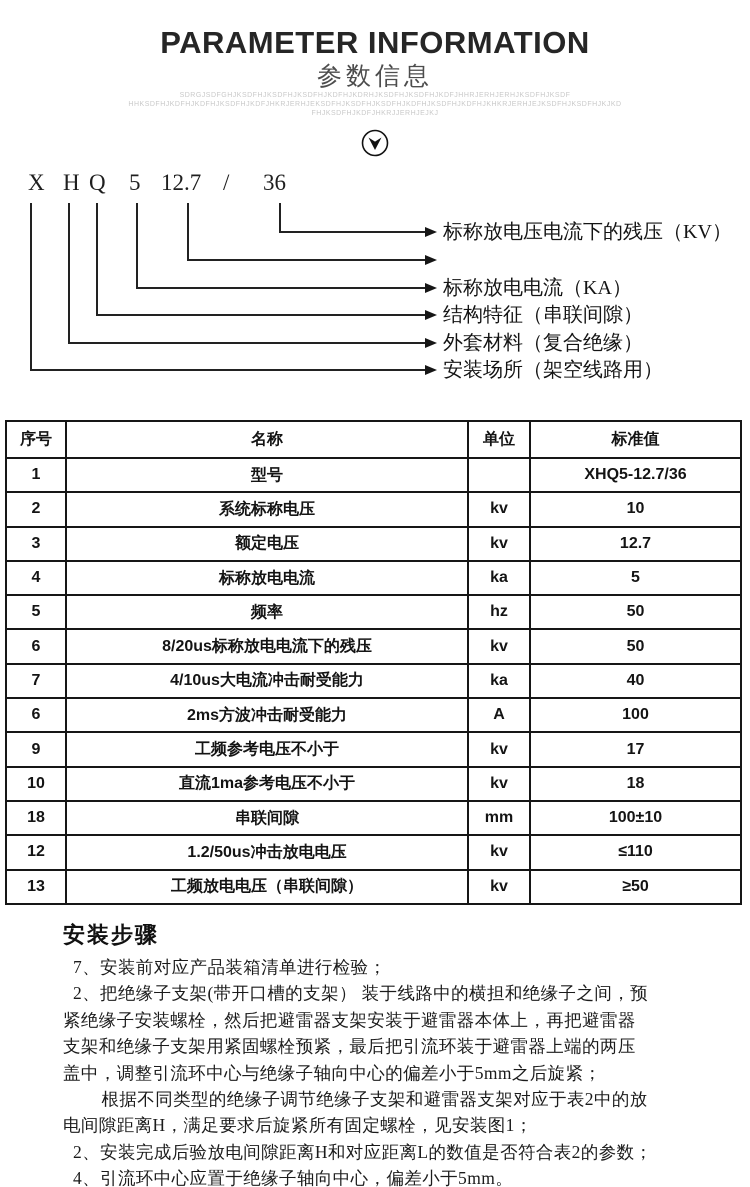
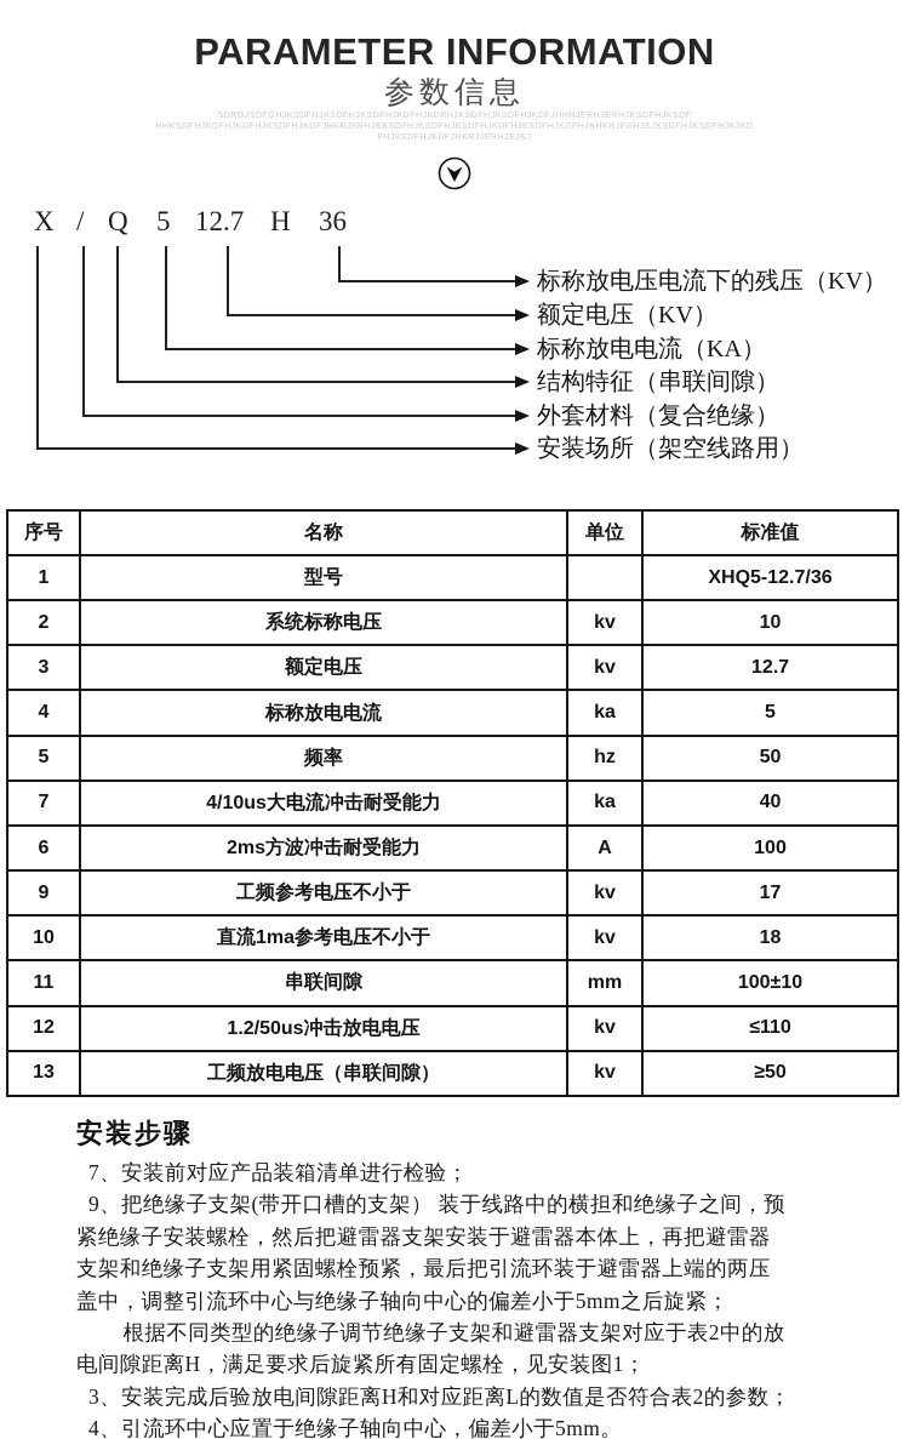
  PARAMETER INFORMATION
  参数信息
  X
- H
+ /
  Q
  5
  12.7
- /
+ H
  36
  标称放电压电流下的残压（KV）
+ 额定电压（KV）
  标称放电电流（KA）
  结构特征（串联间隙）
  外套材料（复合绝缘）
  安装场所（架空线路用）
  序号	名称	单位	标准值
  1	型号		XHQ5-12.7/36
  2	系统标称电压	kv	10
  3	额定电压	kv	12.7
  4	标称放电电流	ka	5
  5	频率	hz	50
- 6	8/20us标称放电电流下的残压	kv	50
  7	4/10us大电流冲击耐受能力	ka	40
  6	2ms方波冲击耐受能力	A	100
  9	工频参考电压不小于	kv	17
  10	直流1ma参考电压不小于	kv	18
- 18	串联间隙	mm	100±10
+ 11	串联间隙	mm	100±10
  12	1.2/50us冲击放电电压	kv	≤110
  13	工频放电电压（串联间隙）	kv	≥50
  安装步骤
  7、安装前对应产品装箱清单进行检验；
- 2、把绝缘子支架(带开口槽的支架） 装于线路中的横担和绝缘子之间，预
+ 9、把绝缘子支架(带开口槽的支架） 装于线路中的横担和绝缘子之间，预
  紧绝缘子安装螺栓，然后把避雷器支架安装于避雷器本体上，再把避雷器
  支架和绝缘子支架用紧固螺栓预紧，最后把引流环装于避雷器上端的两压
  盖中，调整引流环中心与绝缘子轴向中心的偏差小于5mm之后旋紧；
  根据不同类型的绝缘子调节绝缘子支架和避雷器支架对应于表2中的放
  电间隙距离H，满足要求后旋紧所有固定螺栓，见安装图1；
- 2、安装完成后验放电间隙距离H和对应距离L的数值是否符合表2的参数；
+ 3、安装完成后验放电间隙距离H和对应距离L的数值是否符合表2的参数；
  4、引流环中心应置于绝缘子轴向中心，偏差小于5mm。
